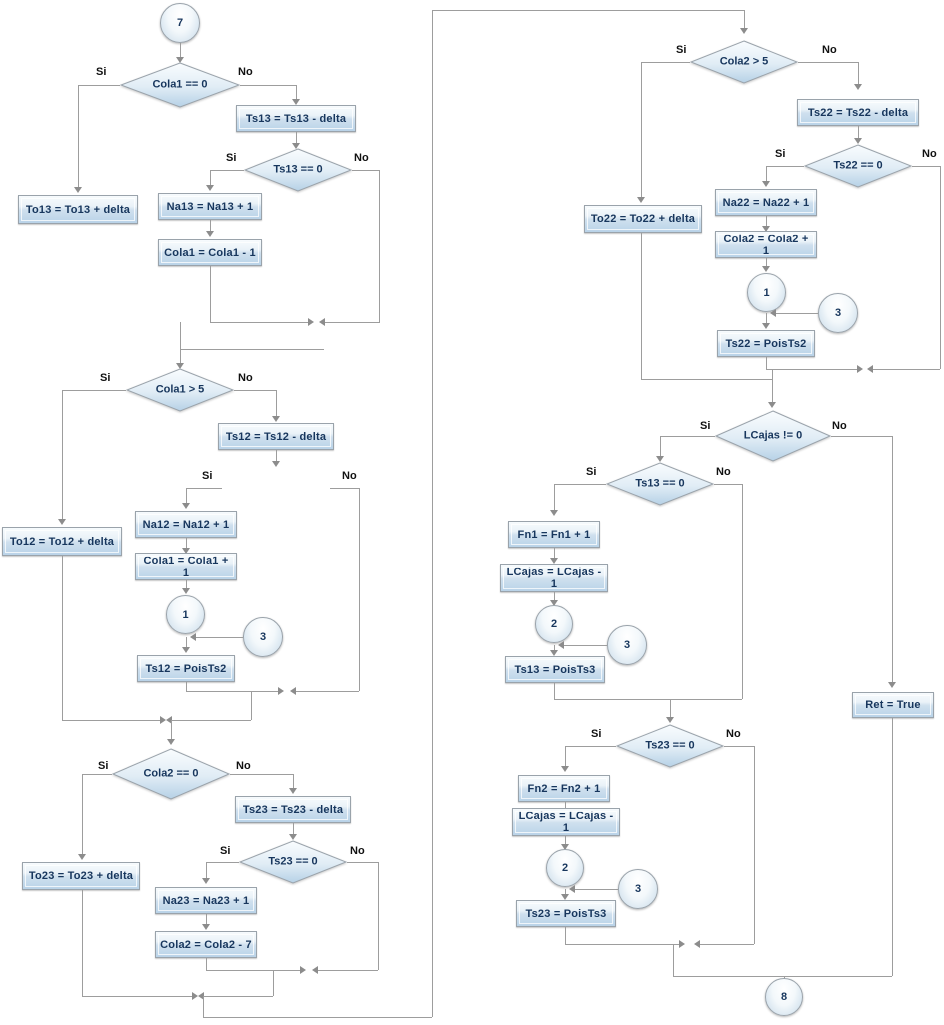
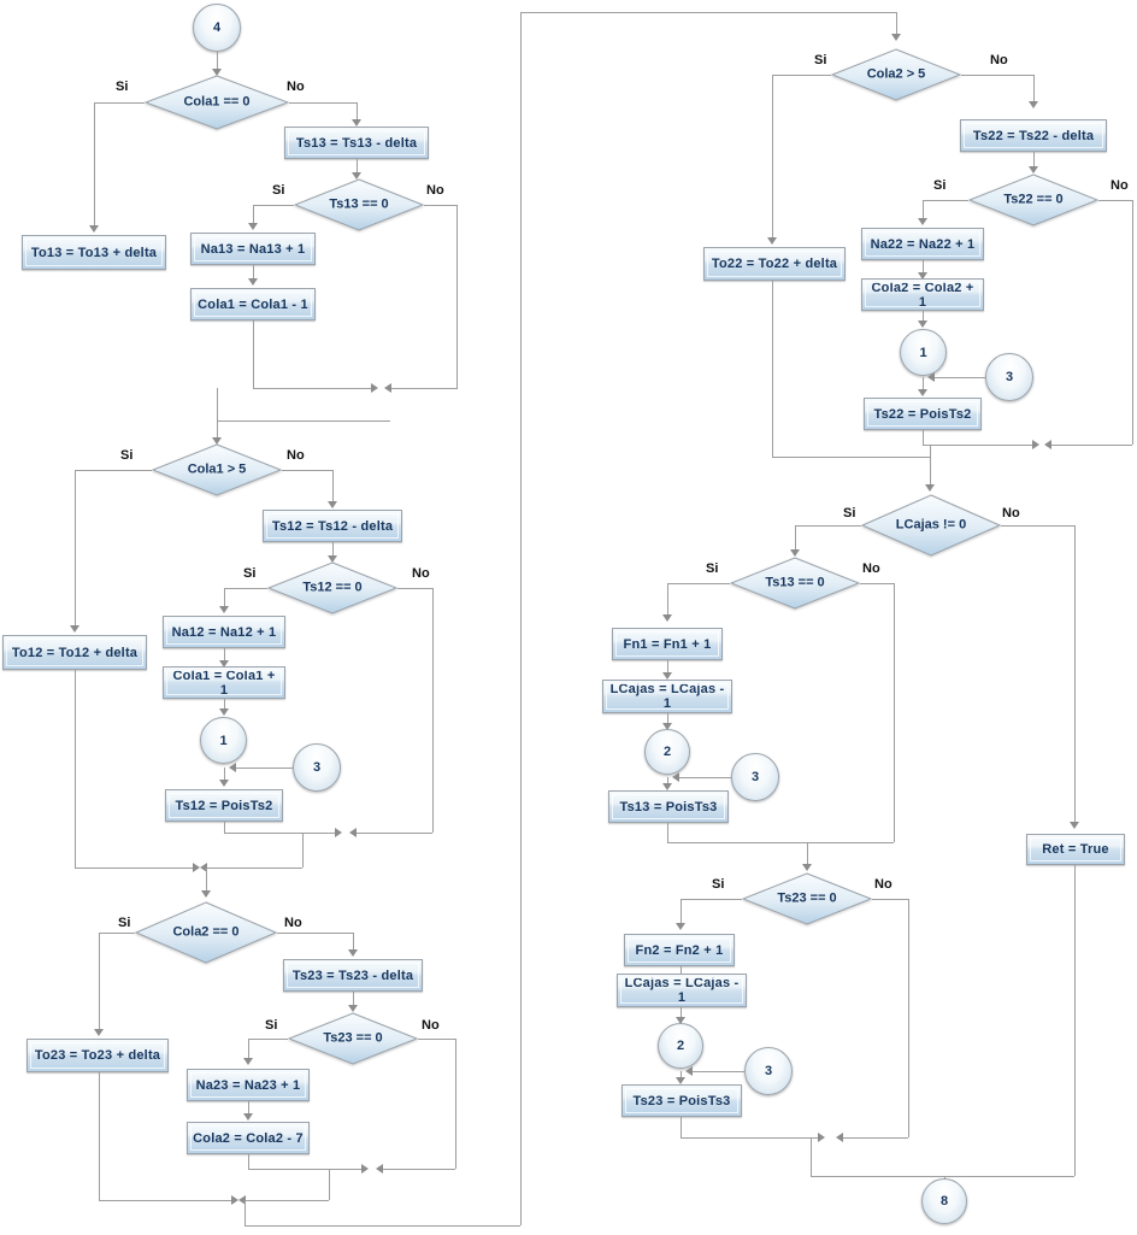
- 7
+ 4
  Cola1 == 0
  Si
  No
  To13 = To13 + delta
  Ts13 = Ts13 - delta
  Ts13 == 0
  Si
  No
  Na13 = Na13 + 1
  Cola1 = Cola1 - 1
  Cola1 > 5
  Si
  No
  To12 = To12 + delta
  Ts12 = Ts12 - delta
+ Ts12 == 0
  Si
  No
  Na12 = Na12 + 1
  Cola1 = Cola1 + 1
  1
  3
  Ts12 = PoisTs2
  Cola2 == 0
  Si
  No
  To23 = To23 + delta
  Ts23 = Ts23 - delta
  Ts23 == 0
  Si
  No
  Na23 = Na23 + 1
  Cola2 = Cola2 - 7
  Cola2 > 5
  Si
  No
  To22 = To22 + delta
  Ts22 = Ts22 - delta
  Ts22 == 0
  Si
  No
  Na22 = Na22 + 1
  Cola2 = Cola2 + 1
  1
  3
  Ts22 = PoisTs2
  LCajas != 0
  Si
  No
  Ret = True
  Ts13 == 0
  Si
  No
  Fn1 = Fn1 + 1
  LCajas = LCajas - 1
  2
  3
  Ts13 = PoisTs3
  Ts23 == 0
  Si
  No
  Fn2 = Fn2 + 1
  LCajas = LCajas - 1
  2
  3
  Ts23 = PoisTs3
  8
